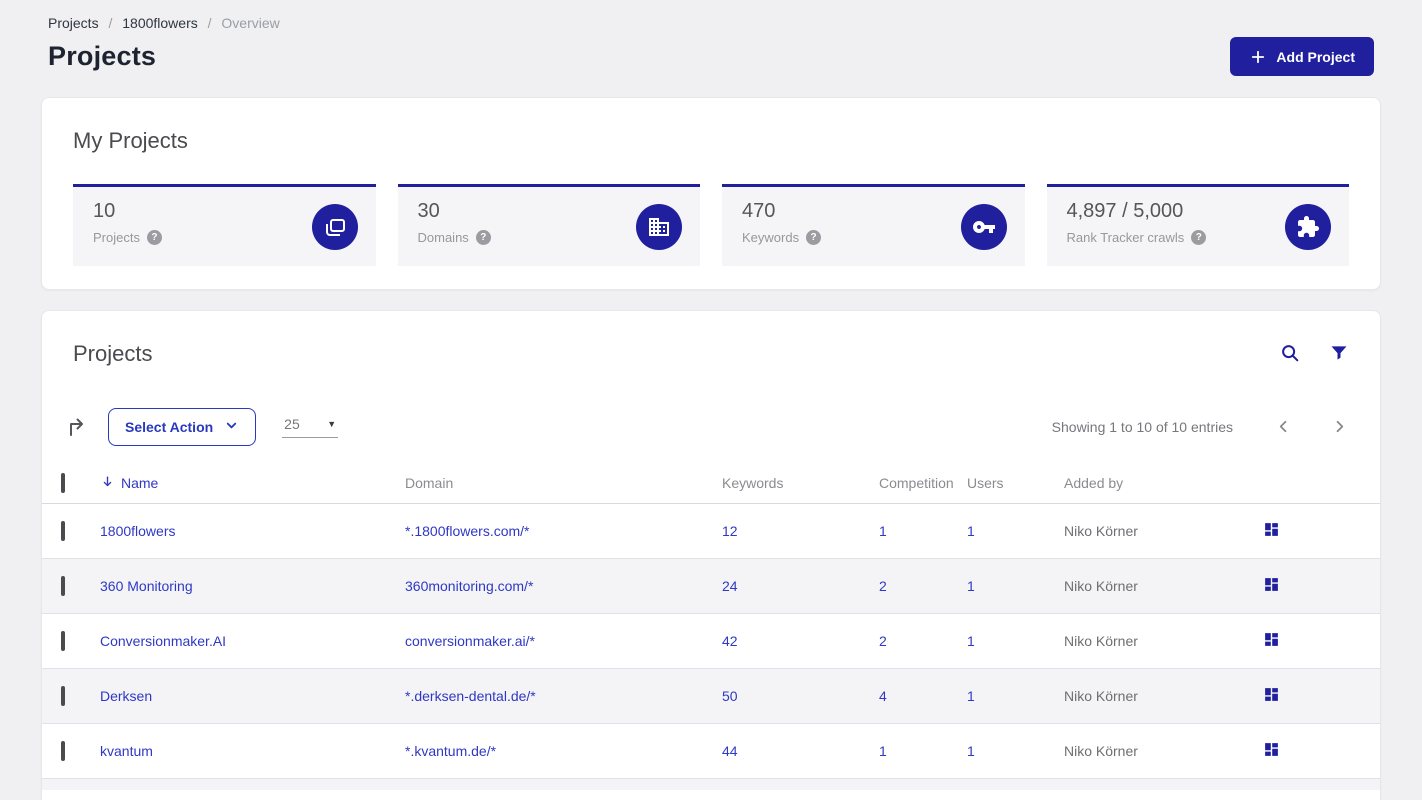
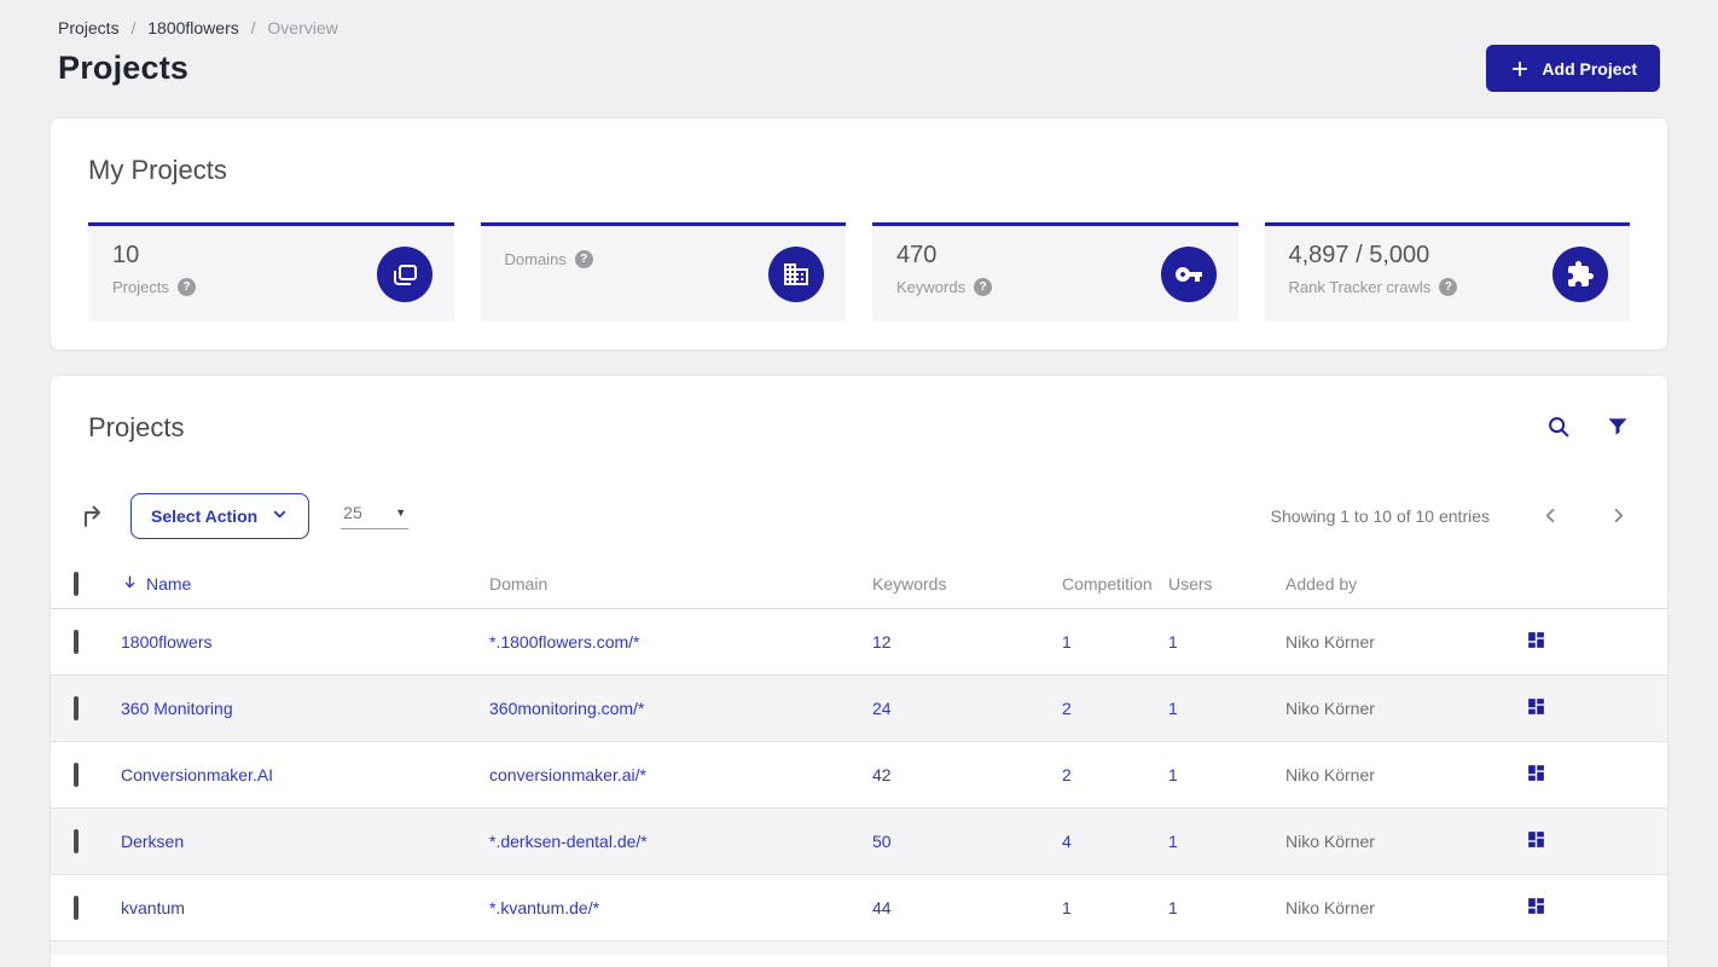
  Projects / 1800flowers / Overview
  Projects
  Add Project
  My Projects
  10
  Projects
  ?
- 30
  Domains
  ?
  470
  Keywords
  ?
  4,897 / 5,000
  Rank Tracker crawls
  ?
  Projects
  Select Action
  25
  ▼
  Showing 1 to 10 of 10 entries
  Name
  Domain
  Keywords
  Competition
  Users
  Added by
  1800flowers
  *.1800flowers.com/*
  12
  1
  1
  Niko Körner
  360 Monitoring
  360monitoring.com/*
  24
  2
  1
  Niko Körner
  Conversionmaker.AI
  conversionmaker.ai/*
  42
  2
  1
  Niko Körner
  Derksen
  *.derksen-dental.de/*
  50
  4
  1
  Niko Körner
  kvantum
  *.kvantum.de/*
  44
  1
  1
  Niko Körner
